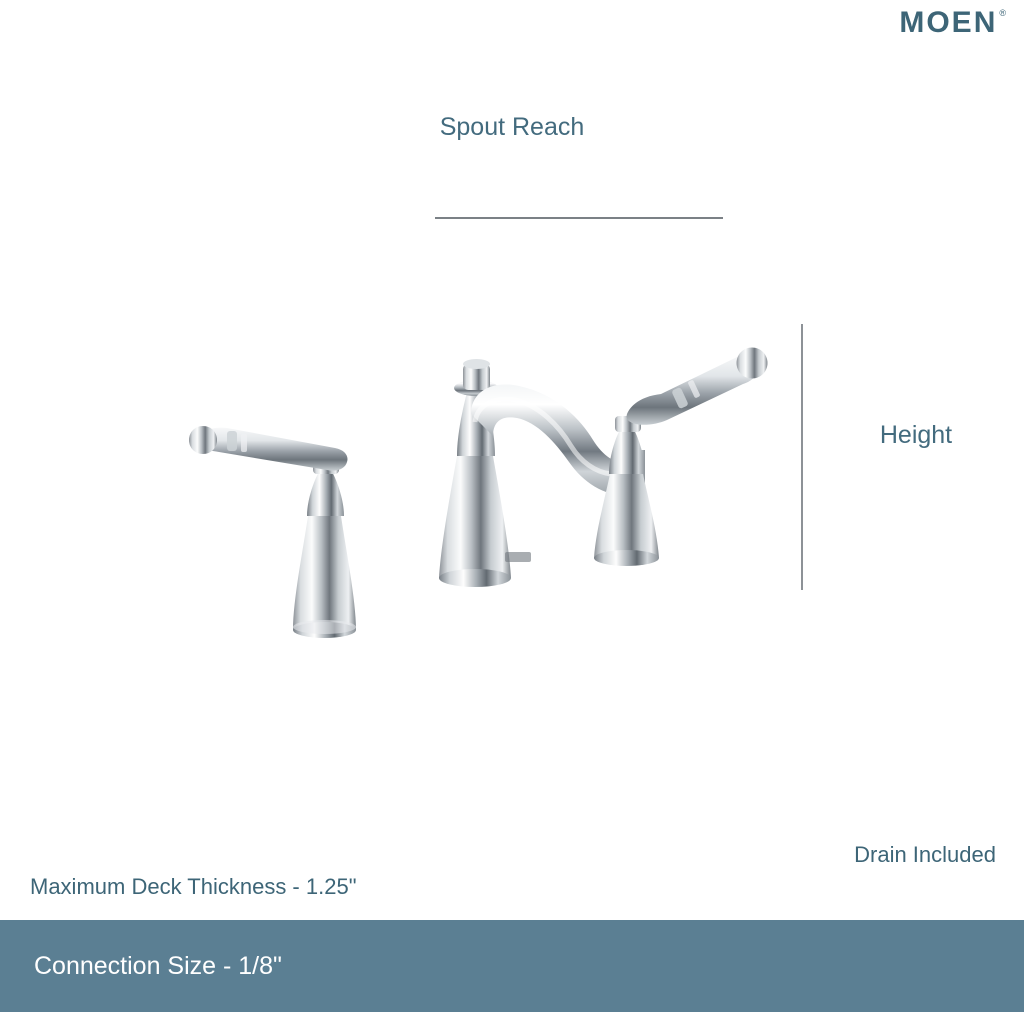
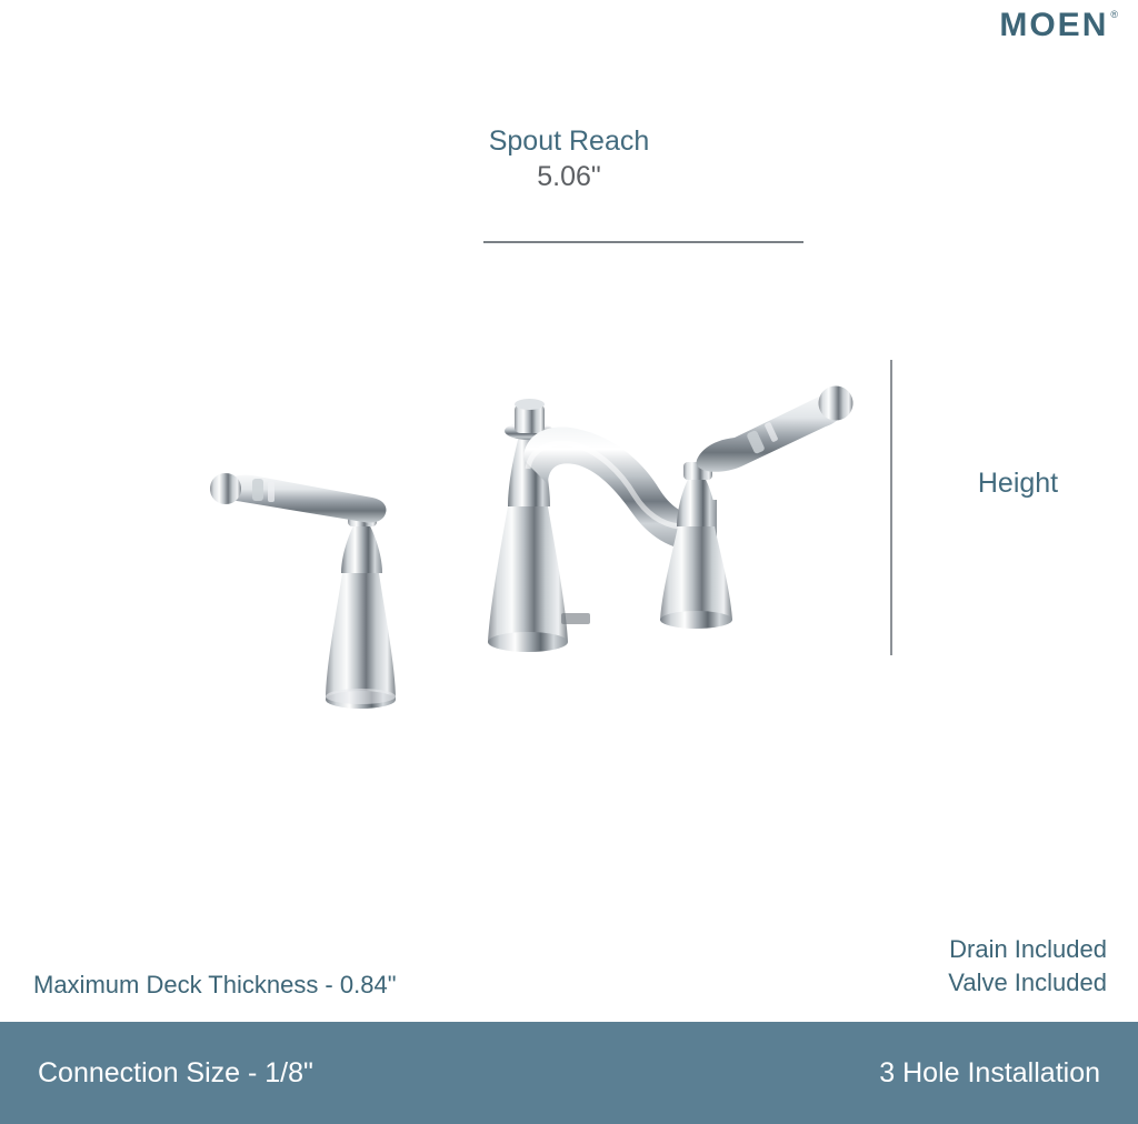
  MOEN
  ®
  Spout Reach
+ 5.06"
  Height
  Drain Included
+ Valve Included
- Maximum Deck Thickness - 1.25"
+ Maximum Deck Thickness - 0.84"
  Connection Size - 1/8"
+ 3 Hole Installation
